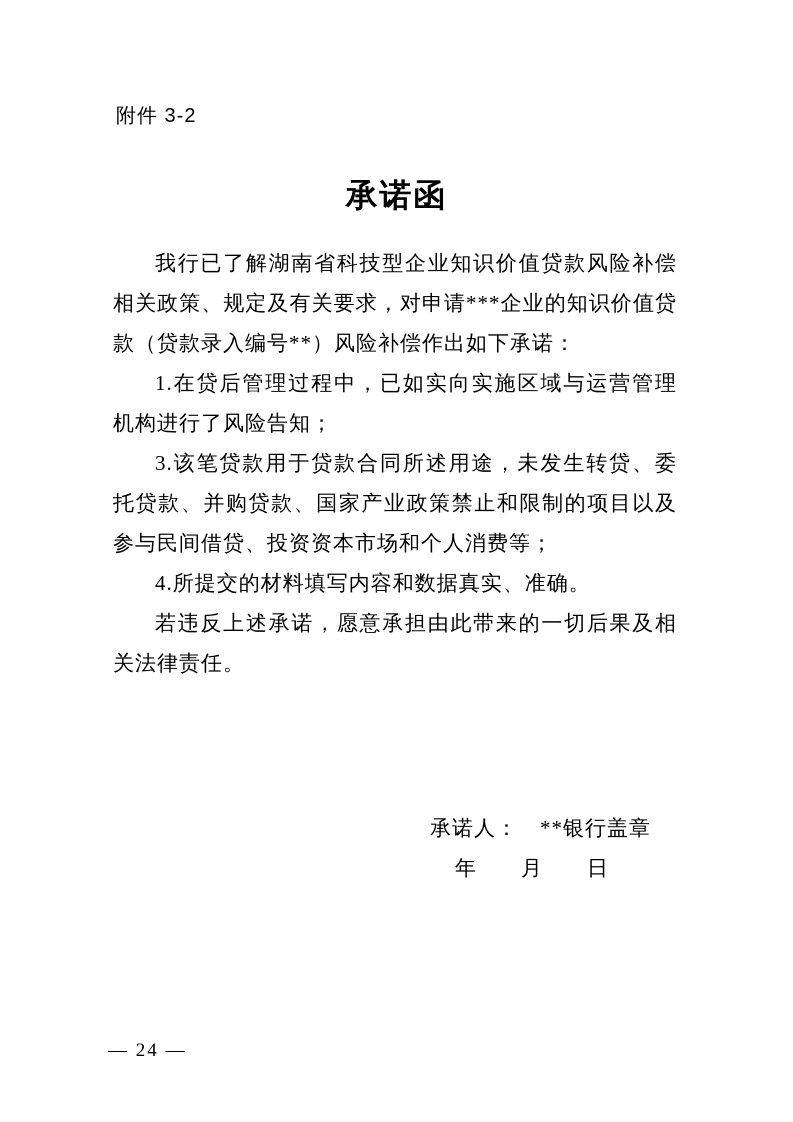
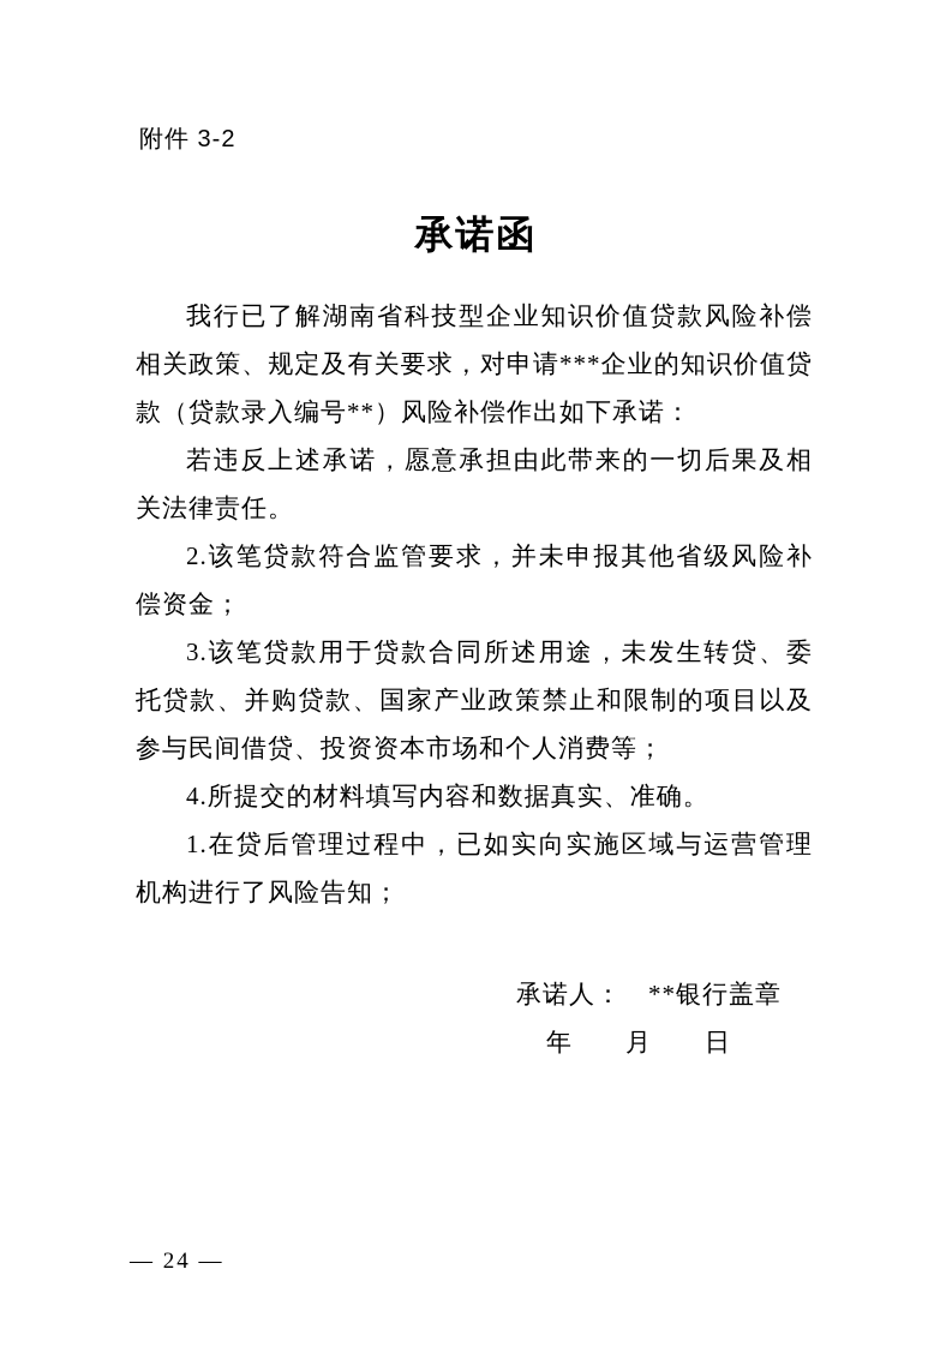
  附件 3-2
  承诺函
  我行已了解湖南省科技型企业知识价值贷款风险补偿相关政策、规定及有关要求，对申请***企业的知识价值贷款（贷款录入编号**）风险补偿作出如下承诺：
- 1.在贷后管理过程中，已如实向实施区域与运营管理机构进行了风险告知；
+ 若违反上述承诺，愿意承担由此带来的一切后果及相关法律责任。
+ 2.该笔贷款符合监管要求，并未申报其他省级风险补偿资金；
  3.该笔贷款用于贷款合同所述用途，未发生转贷、委托贷款、并购贷款、国家产业政策禁止和限制的项目以及参与民间借贷、投资资本市场和个人消费等；
  4.所提交的材料填写内容和数据真实、准确。
- 若违反上述承诺，愿意承担由此带来的一切后果及相关法律责任。
+ 1.在贷后管理过程中，已如实向实施区域与运营管理机构进行了风险告知；
  承诺人： **银行盖章
  年 月 日
  — 24 —
